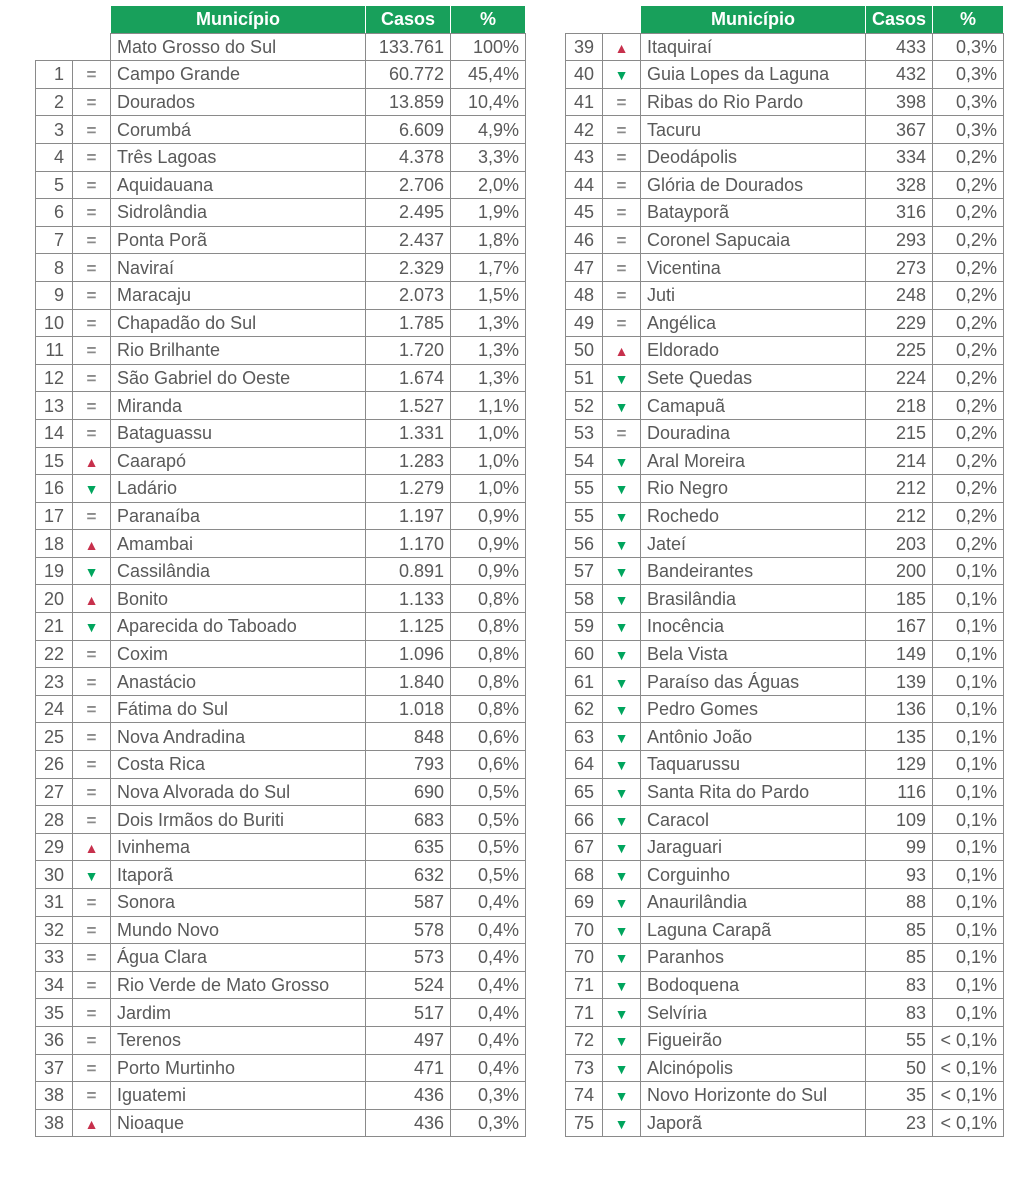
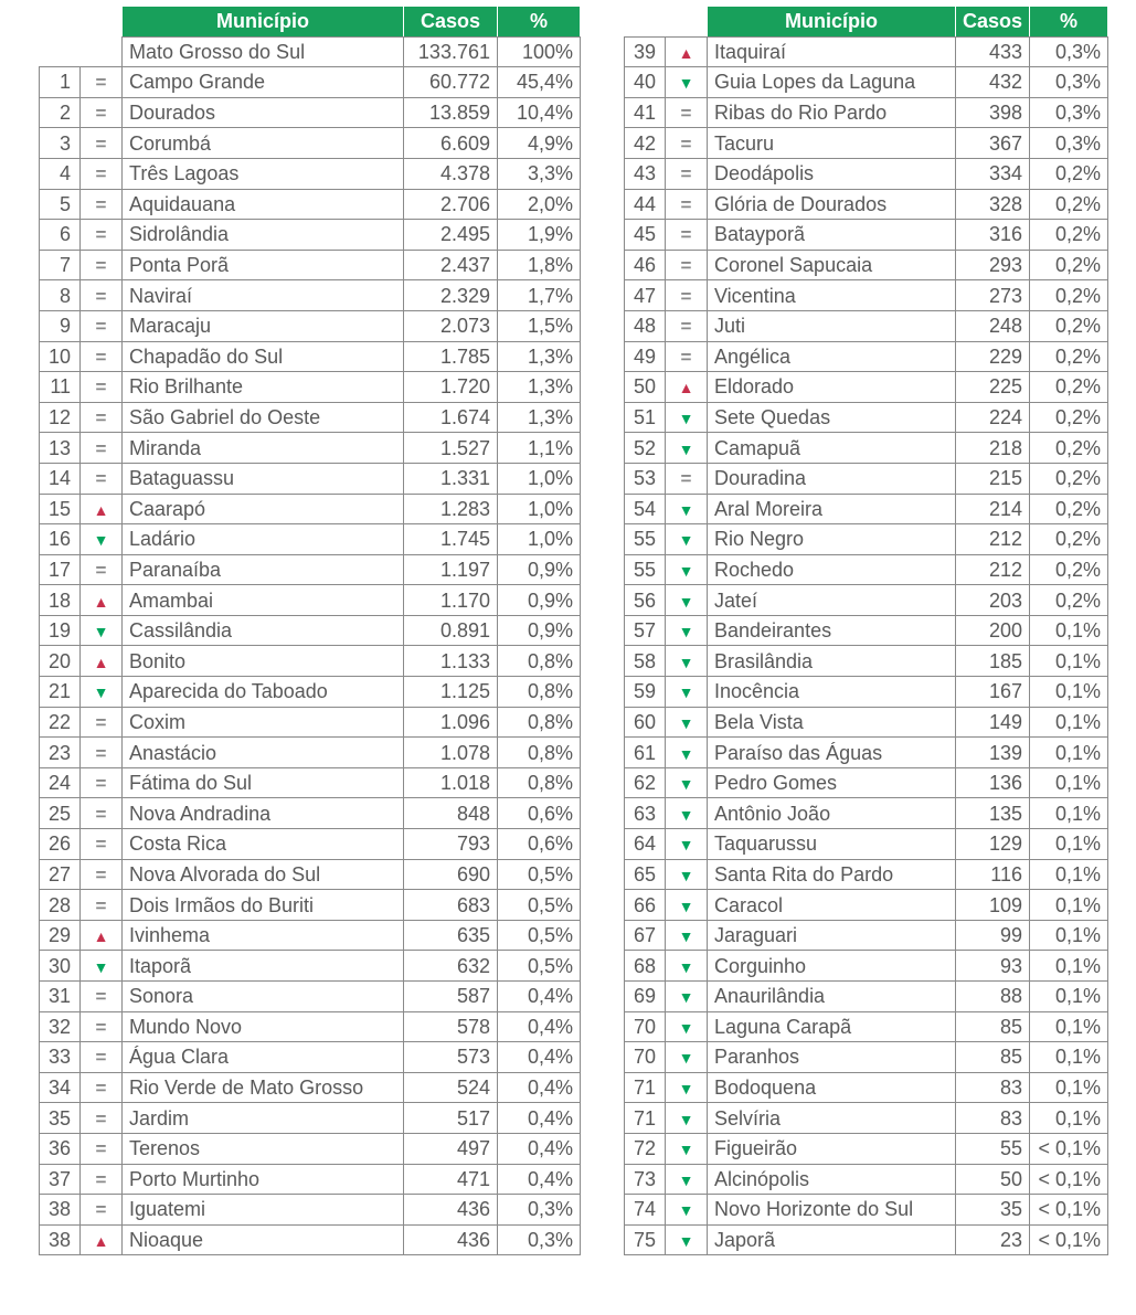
  	Município	Casos	%
  	Mato Grosso do Sul	133.761	100%
  1	=	Campo Grande	60.772	45,4%
  2	=	Dourados	13.859	10,4%
  3	=	Corumbá	6.609	4,9%
  4	=	Três Lagoas	4.378	3,3%
  5	=	Aquidauana	2.706	2,0%
  6	=	Sidrolândia	2.495	1,9%
  7	=	Ponta Porã	2.437	1,8%
  8	=	Naviraí	2.329	1,7%
  9	=	Maracaju	2.073	1,5%
  10	=	Chapadão do Sul	1.785	1,3%
  11	=	Rio Brilhante	1.720	1,3%
  12	=	São Gabriel do Oeste	1.674	1,3%
  13	=	Miranda	1.527	1,1%
  14	=	Bataguassu	1.331	1,0%
  15	▲	Caarapó	1.283	1,0%
- 16	▼	Ladário	1.279	1,0%
+ 16	▼	Ladário	1.745	1,0%
  17	=	Paranaíba	1.197	0,9%
  18	▲	Amambai	1.170	0,9%
  19	▼	Cassilândia	0.891	0,9%
  20	▲	Bonito	1.133	0,8%
  21	▼	Aparecida do Taboado	1.125	0,8%
  22	=	Coxim	1.096	0,8%
- 23	=	Anastácio	1.840	0,8%
+ 23	=	Anastácio	1.078	0,8%
  24	=	Fátima do Sul	1.018	0,8%
  25	=	Nova Andradina	848	0,6%
  26	=	Costa Rica	793	0,6%
  27	=	Nova Alvorada do Sul	690	0,5%
  28	=	Dois Irmãos do Buriti	683	0,5%
  29	▲	Ivinhema	635	0,5%
  30	▼	Itaporã	632	0,5%
  31	=	Sonora	587	0,4%
  32	=	Mundo Novo	578	0,4%
  33	=	Água Clara	573	0,4%
  34	=	Rio Verde de Mato Grosso	524	0,4%
  35	=	Jardim	517	0,4%
  36	=	Terenos	497	0,4%
  37	=	Porto Murtinho	471	0,4%
  38	=	Iguatemi	436	0,3%
  38	▲	Nioaque	436	0,3%
  	Município	Casos	%
  39	▲	Itaquiraí	433	0,3%
  40	▼	Guia Lopes da Laguna	432	0,3%
  41	=	Ribas do Rio Pardo	398	0,3%
  42	=	Tacuru	367	0,3%
  43	=	Deodápolis	334	0,2%
  44	=	Glória de Dourados	328	0,2%
  45	=	Batayporã	316	0,2%
  46	=	Coronel Sapucaia	293	0,2%
  47	=	Vicentina	273	0,2%
  48	=	Juti	248	0,2%
  49	=	Angélica	229	0,2%
  50	▲	Eldorado	225	0,2%
  51	▼	Sete Quedas	224	0,2%
  52	▼	Camapuã	218	0,2%
  53	=	Douradina	215	0,2%
  54	▼	Aral Moreira	214	0,2%
  55	▼	Rio Negro	212	0,2%
  55	▼	Rochedo	212	0,2%
  56	▼	Jateí	203	0,2%
  57	▼	Bandeirantes	200	0,1%
  58	▼	Brasilândia	185	0,1%
  59	▼	Inocência	167	0,1%
  60	▼	Bela Vista	149	0,1%
  61	▼	Paraíso das Águas	139	0,1%
  62	▼	Pedro Gomes	136	0,1%
  63	▼	Antônio João	135	0,1%
  64	▼	Taquarussu	129	0,1%
  65	▼	Santa Rita do Pardo	116	0,1%
  66	▼	Caracol	109	0,1%
  67	▼	Jaraguari	99	0,1%
  68	▼	Corguinho	93	0,1%
  69	▼	Anaurilândia	88	0,1%
  70	▼	Laguna Carapã	85	0,1%
  70	▼	Paranhos	85	0,1%
  71	▼	Bodoquena	83	0,1%
  71	▼	Selvíria	83	0,1%
  72	▼	Figueirão	55	< 0,1%
  73	▼	Alcinópolis	50	< 0,1%
  74	▼	Novo Horizonte do Sul	35	< 0,1%
  75	▼	Japorã	23	< 0,1%
